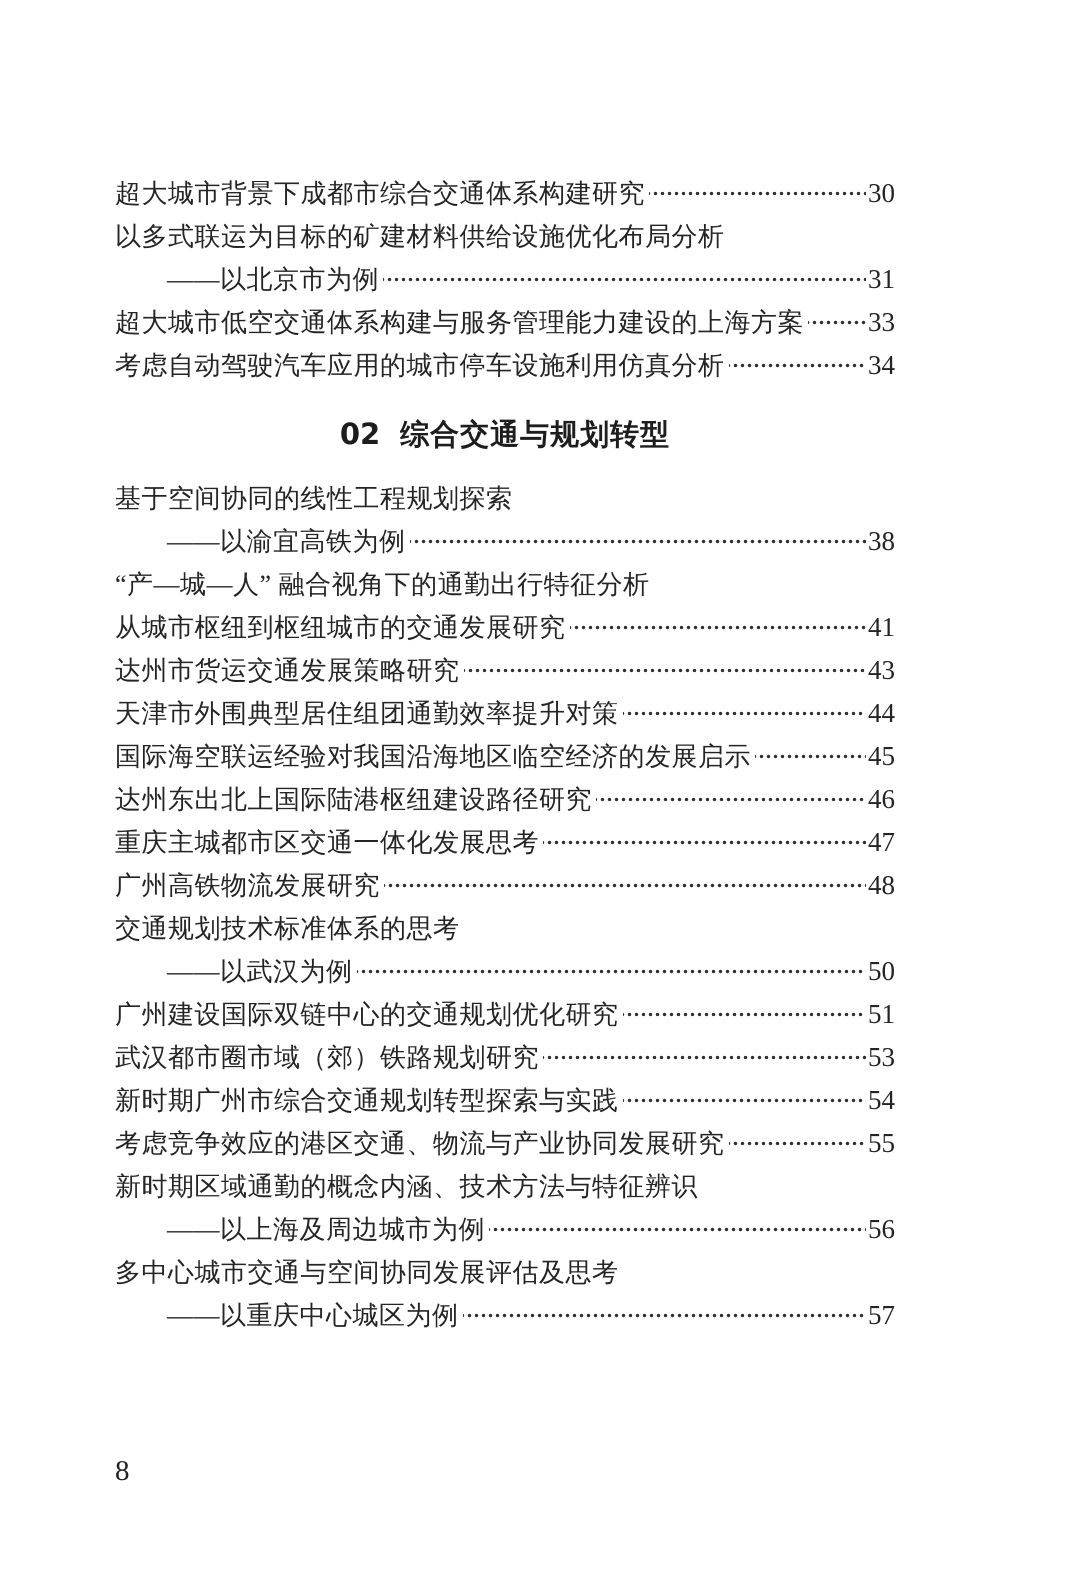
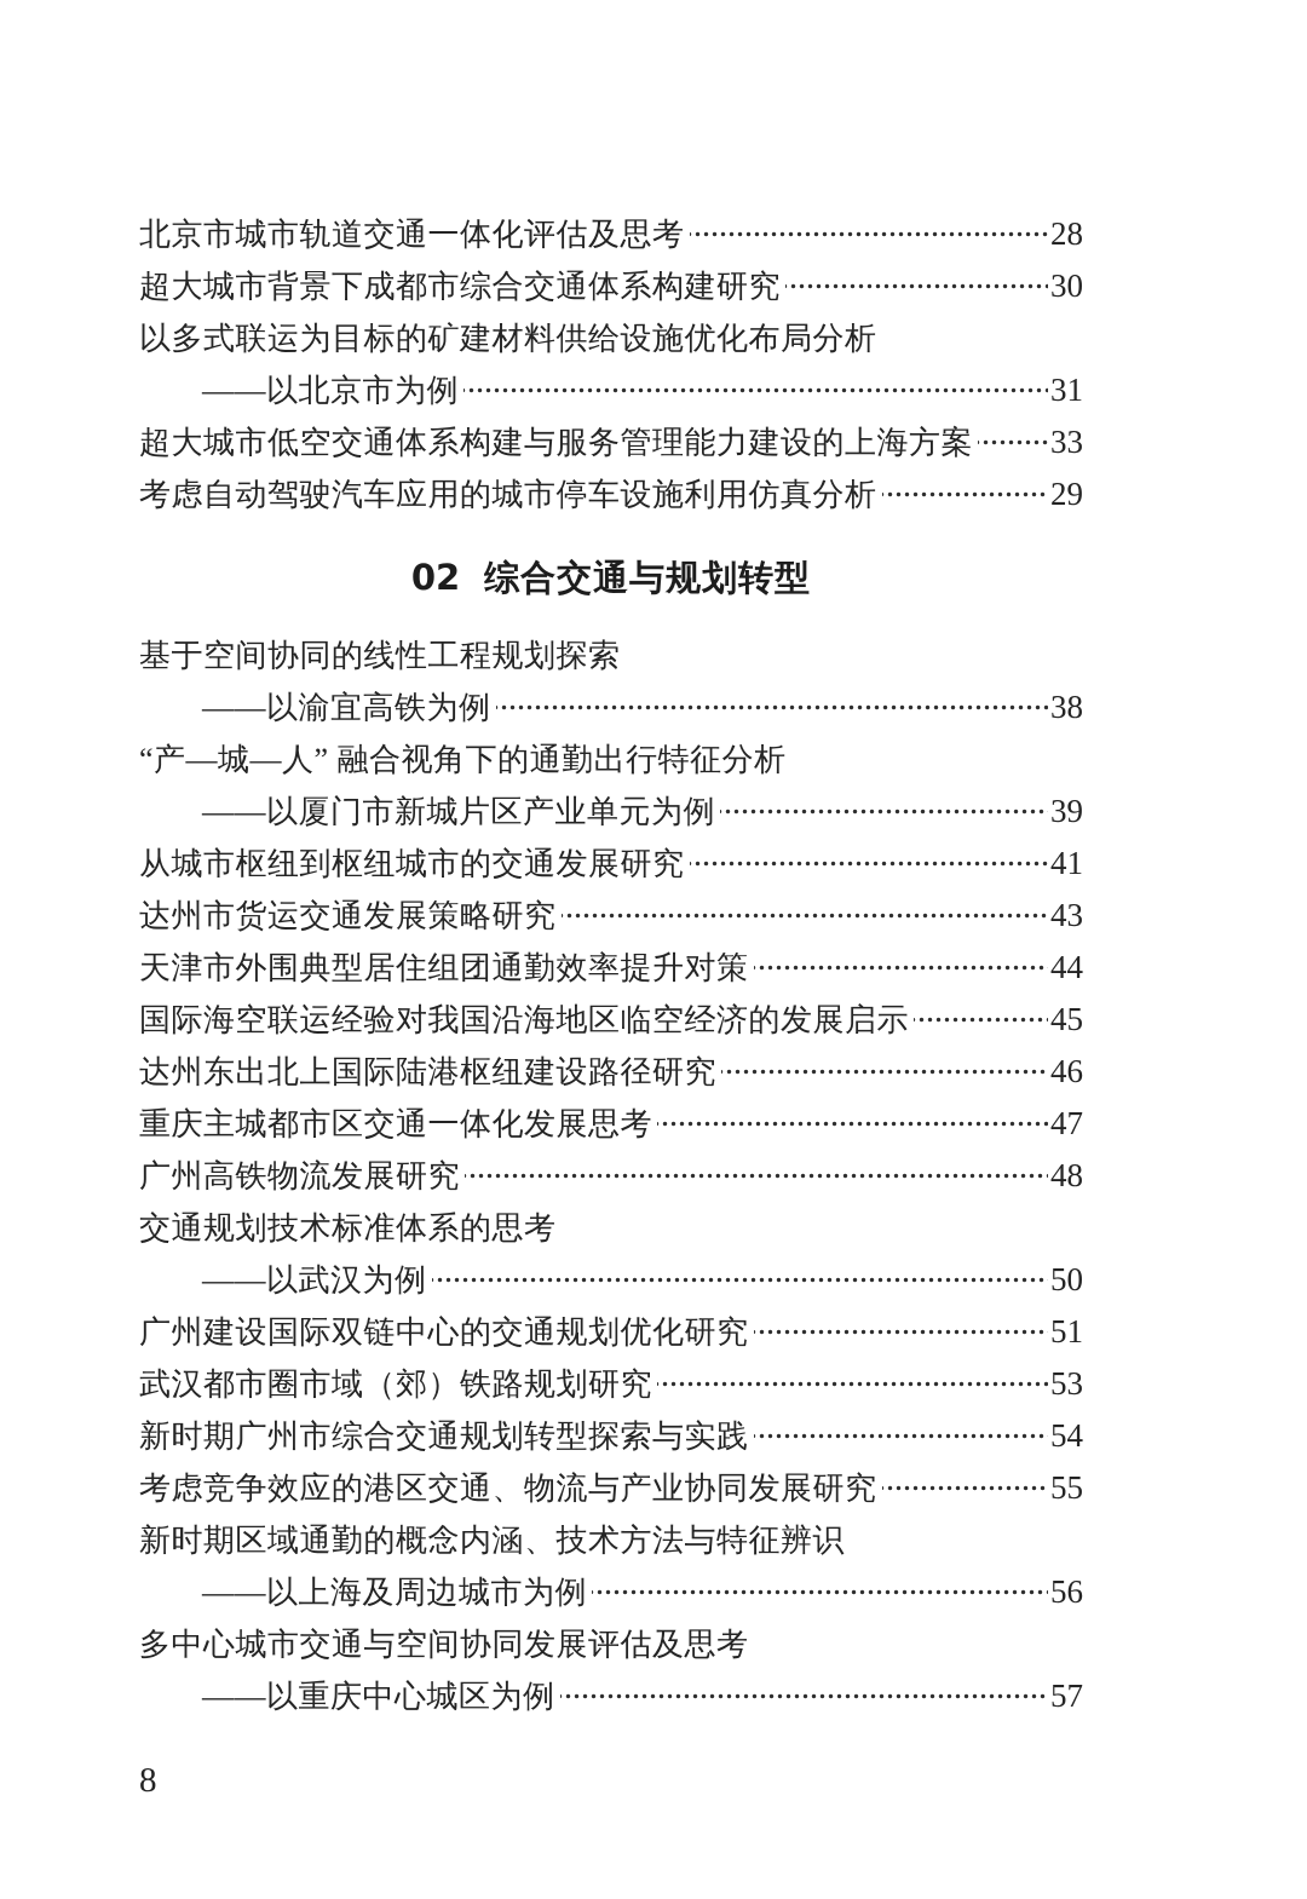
+ 北京市城市轨道交通一体化评估及思考
+ 28
  超大城市背景下成都市综合交通体系构建研究
  30
  以多式联运为目标的矿建材料供给设施优化布局分析
  ——以北京市为例
  31
  超大城市低空交通体系构建与服务管理能力建设的上海方案
  33
  考虑自动驾驶汽车应用的城市停车设施利用仿真分析
- 34
+ 29
  02 综合交通与规划转型
  基于空间协同的线性工程规划探索
  ——以渝宜高铁为例
  38
  “产—城—人” 融合视角下的通勤出行特征分析
+ ——以厦门市新城片区产业单元为例
+ 39
  从城市枢纽到枢纽城市的交通发展研究
  41
  达州市货运交通发展策略研究
  43
  天津市外围典型居住组团通勤效率提升对策
  44
  国际海空联运经验对我国沿海地区临空经济的发展启示
  45
  达州东出北上国际陆港枢纽建设路径研究
  46
  重庆主城都市区交通一体化发展思考
  47
  广州高铁物流发展研究
  48
  交通规划技术标准体系的思考
  ——以武汉为例
  50
  广州建设国际双链中心的交通规划优化研究
  51
  武汉都市圈市域（郊）铁路规划研究
  53
  新时期广州市综合交通规划转型探索与实践
  54
  考虑竞争效应的港区交通、物流与产业协同发展研究
  55
  新时期区域通勤的概念内涵、技术方法与特征辨识
  ——以上海及周边城市为例
  56
  多中心城市交通与空间协同发展评估及思考
  ——以重庆中心城区为例
  57
  8
